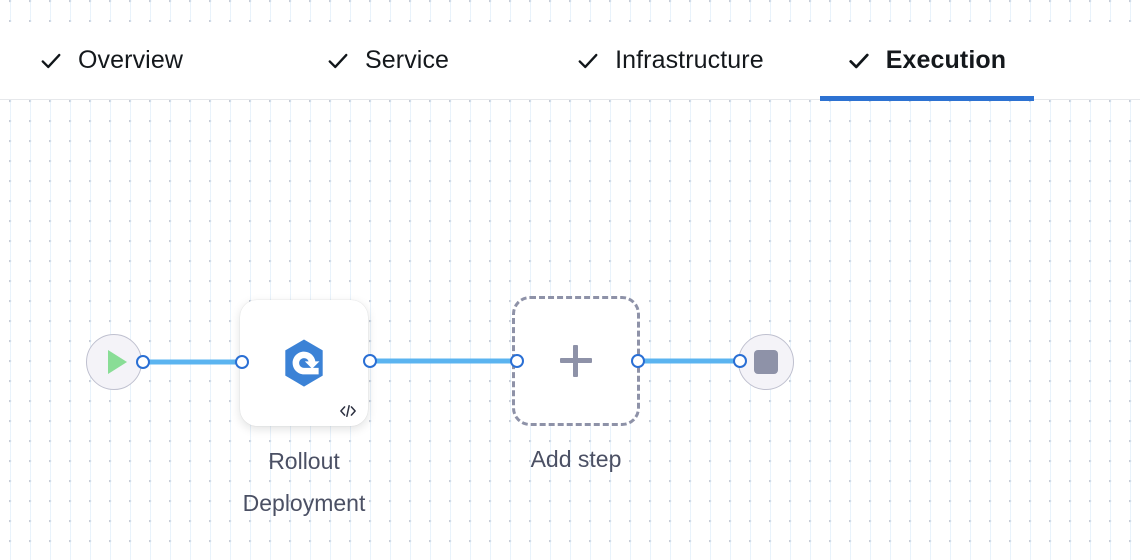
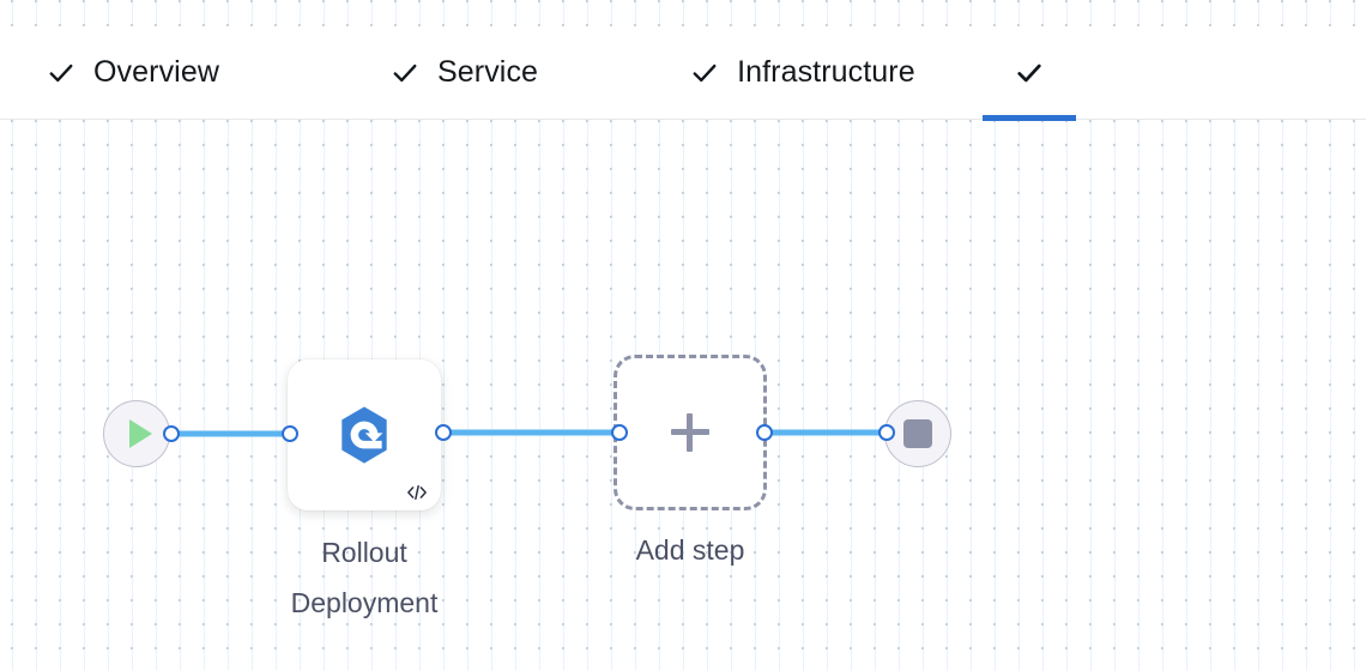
  Overview
  Service
  Infrastructure
- Execution
  Rollout
  Deployment
  Add step
